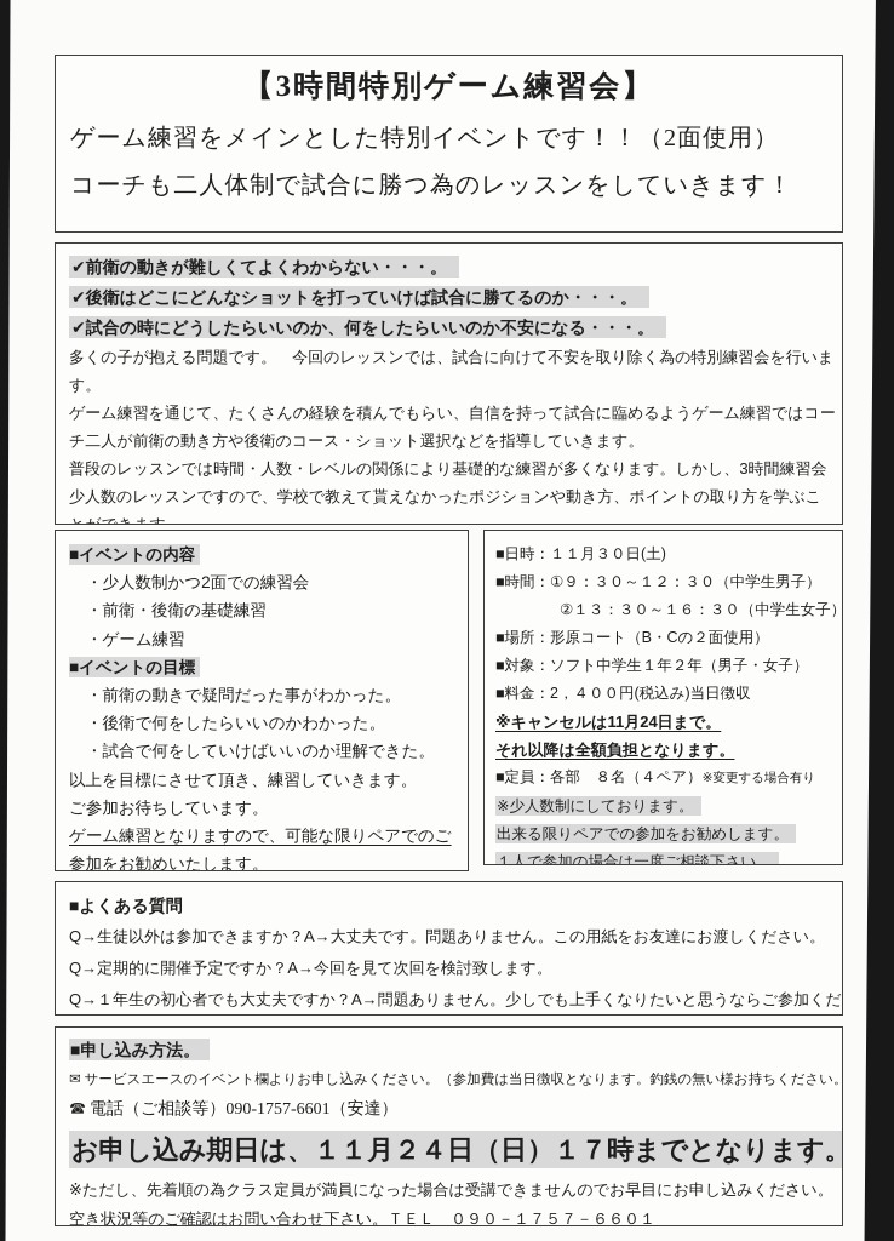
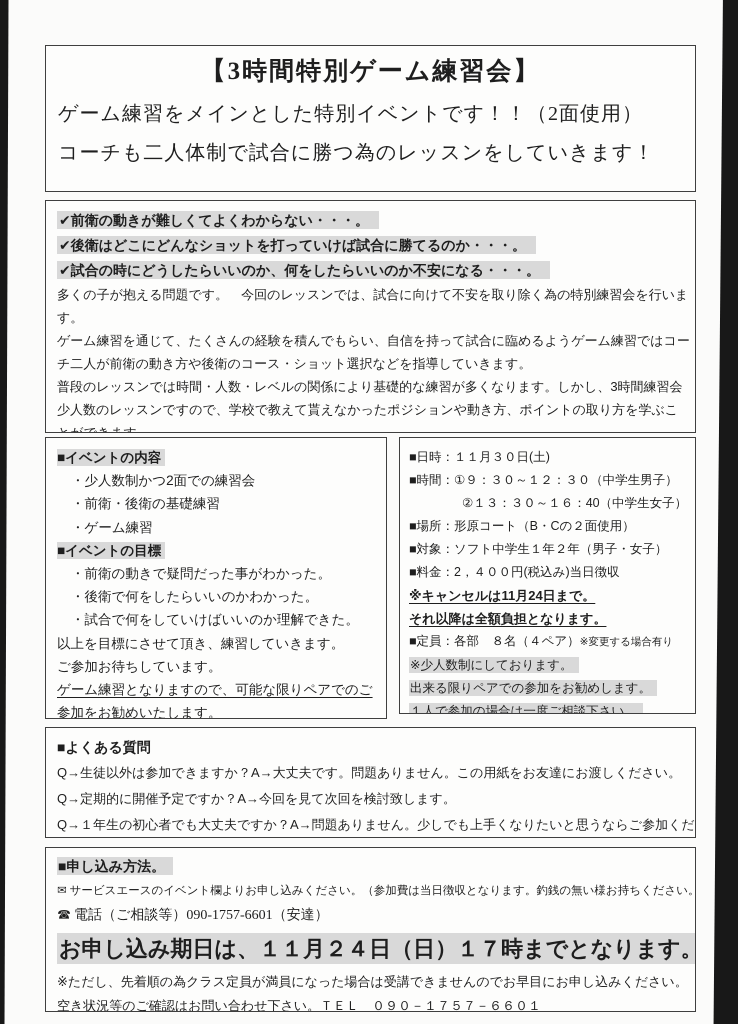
  【3時間特別ゲーム練習会】
  ゲーム練習をメインとした特別イベントです！！（2面使用）
  コーチも二人体制で試合に勝つ為のレッスンをしていきます！
  ✔前衛の動きが難しくてよくわからない・・・。
  ✔後衛はどこにどんなショットを打っていけば試合に勝てるのか・・・。
  ✔試合の時にどうしたらいいのか、何をしたらいいのか不安になる・・・。
  多くの子が抱える問題です。 今回のレッスンでは、試合に向けて不安を取り除く為の特別練習会を行います。
  ゲーム練習を通じて、たくさんの経験を積んでもらい、自信を持って試合に臨めるようゲーム練習ではコーチ二人が前衛の動き方や後衛のコース・ショット選択などを指導していきます。
  普段のレッスンでは時間・人数・レベルの関係により基礎的な練習が多くなります。しかし、3時間練習会少人数のレッスンですので、学校で教えて貰えなかったポジションや動き方、ポイントの取り方を学ぶことができます。
  ■イベントの内容
  ・少人数制かつ2面での練習会
  ・前衛・後衛の基礎練習
  ・ゲーム練習
  ■イベントの目標
  ・前衛の動きで疑問だった事がわかった。
  ・後衛で何をしたらいいのかわかった。
  ・試合で何をしていけばいいのか理解できた。
  以上を目標にさせて頂き、練習していきます。
  ご参加お待ちしています。
  ゲーム練習となりますので、可能な限りペアでのご参加をお勧めいたします。
  ■日時：１１月３０日(土)
  ■時間：①９：３０～１２：３０（中学生男子）
- ②１３：３０～１６：３０（中学生女子）
+ ②１３：３０～１６：40（中学生女子）
  ■場所：形原コート（B・Cの２面使用）
  ■対象：ソフト中学生１年２年（男子・女子）
  ■料金：2，４００円(税込み)当日徴収
  ※キャンセルは11月24日まで。
  それ以降は全額負担となります。
  ■定員：各部 ８名（４ペア）※変更する場合有り
  ※少人数制にしております。
  出来る限りペアでの参加をお勧めします。
  １人で参加の場合は一度ご相談下さい。
  ■よくある質問
  Q→生徒以外は参加できますか？A→大丈夫です。問題ありません。この用紙をお友達にお渡しください。
  Q→定期的に開催予定ですか？A→今回を見て次回を検討致します。
  Q→１年生の初心者でも大丈夫ですか？A→問題ありません。少しでも上手くなりたいと思うならご参加くだ
  ■申し込み方法。
  ✉ サービスエースのイベント欄よりお申し込みください。（参加費は当日徴収となります。釣銭の無い様お持ちください。
  ☎ 電話（ご相談等）090-1757-6601（安達）
  お申し込み期日は、１１月２４日（日）１７時までとなります。
  ※ただし、先着順の為クラス定員が満員になった場合は受講できませんのでお早目にお申し込みください。
  空き状況等のご確認はお問い合わせ下さい。ＴＥＬ ０９０－１７５７－６６０１
